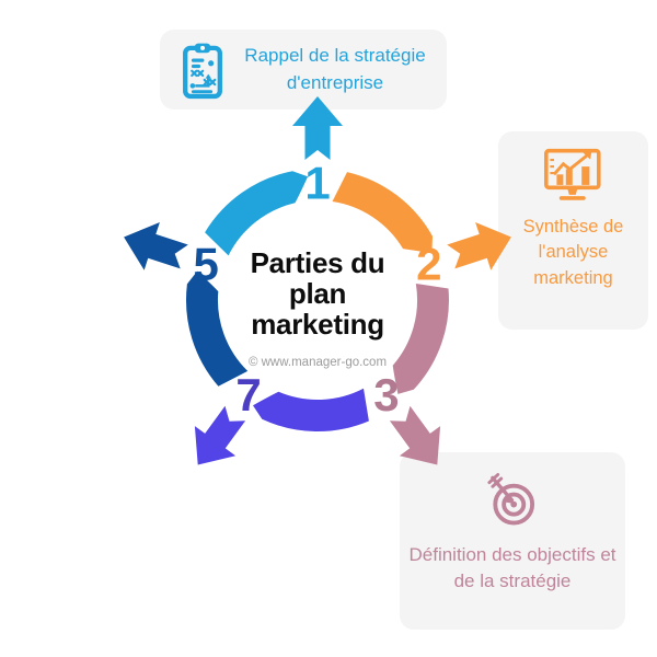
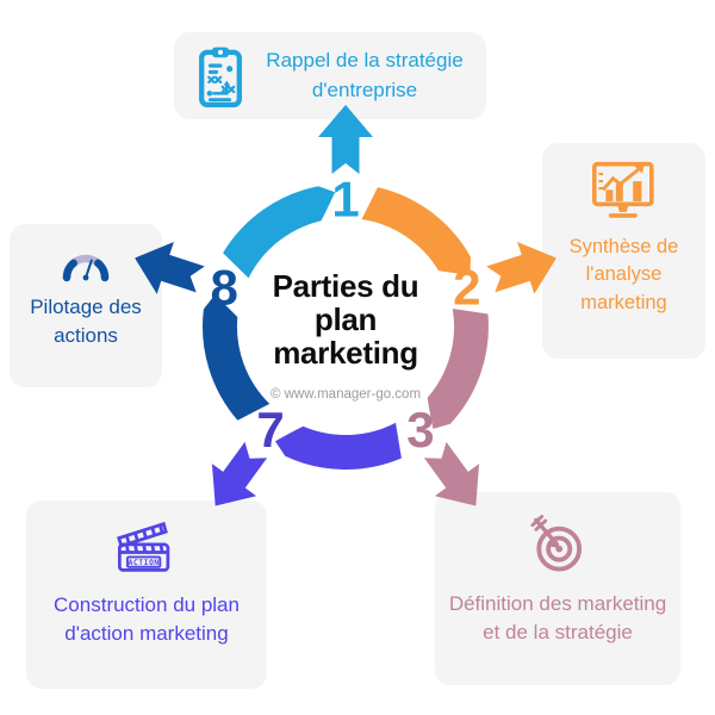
  Rappel de la stratégie d'entreprise
  Synthèse de l'analyse marketing
- Définition des objectifs et de la stratégie
+ Définition des marketing et de la stratégie
+ ACTION
+ Construction du plan d'action marketing
+ Pilotage des actions
  Parties du plan marketing
  © www.manager-go.com
  1
  2
  3
  7
- 5
+ 8
